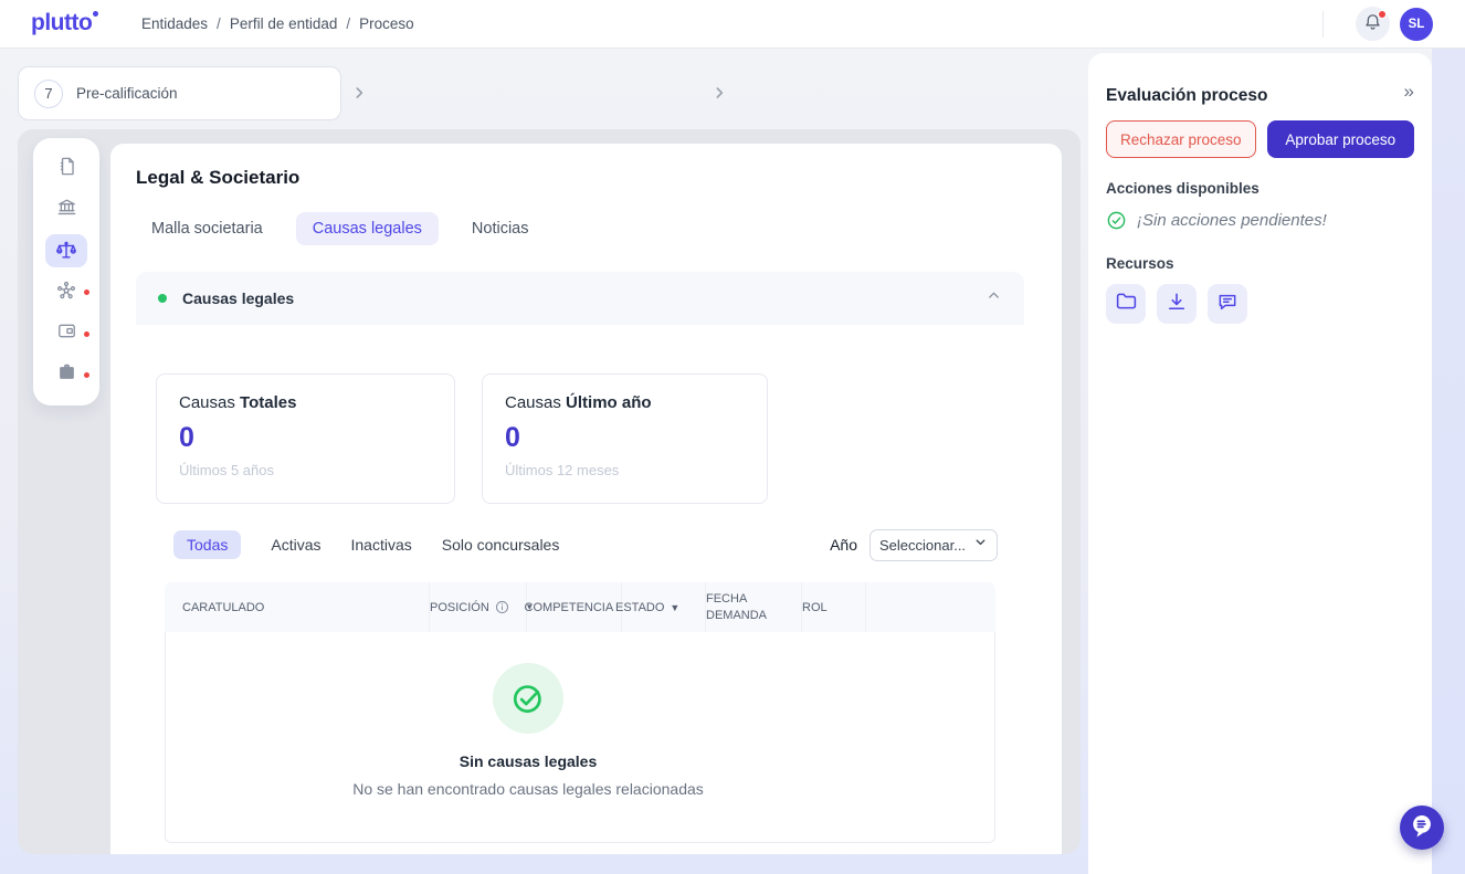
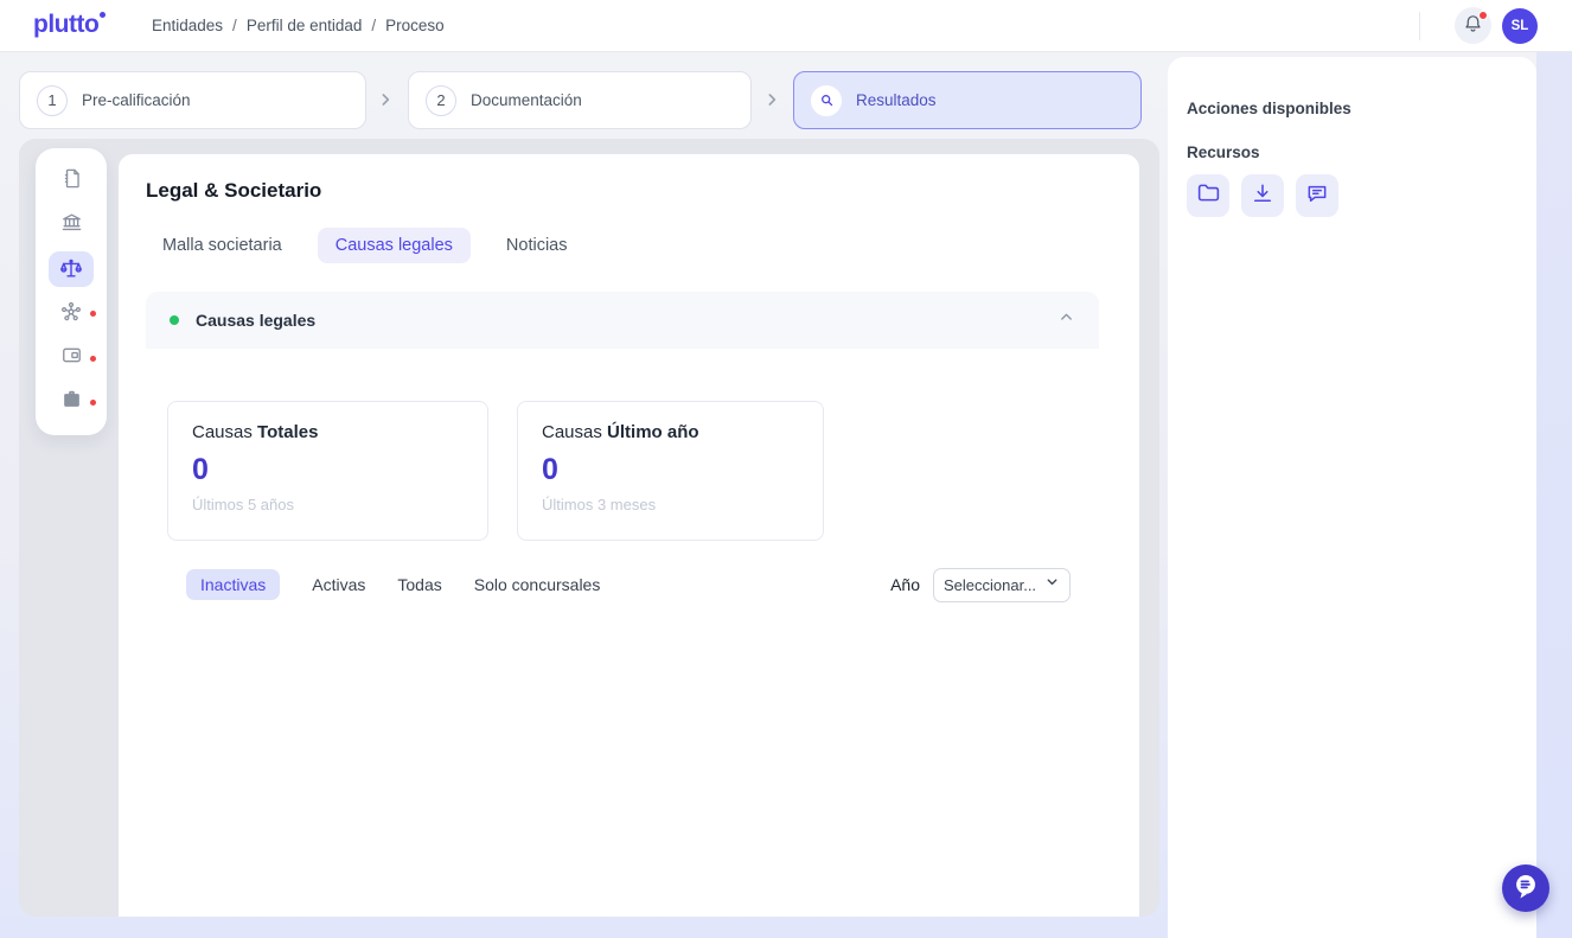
  plutto
  Entidades
  /
  Perfil de entidad
  /
  Proceso
  SL
- 7
+ 1
  Pre-calificación
+ 2
+ Documentación
+ Resultados
  Legal & Societario
  Malla societaria
  Causas legales
  Noticias
  Causas legales
  Causas Totales
  0
  Últimos 5 años
  Causas Último año
  0
- Últimos 12 meses
+ Últimos 3 meses
- Todas
+ Inactivas
  Activas
- Inactivas
+ Todas
  Solo concursales
  Año
  Seleccionar...
- CARATULADO
- POSICIÓN
- ▾
- COMPETENCIA
- ESTADO
- ▼
- FECHA DEMANDA
- ROL
- Sin causas legales
- No se han encontrado causas legales relacionadas
- Evaluación proceso
- »
- Rechazar proceso
- Aprobar proceso
  Acciones disponibles
- ¡Sin acciones pendientes!
  Recursos
